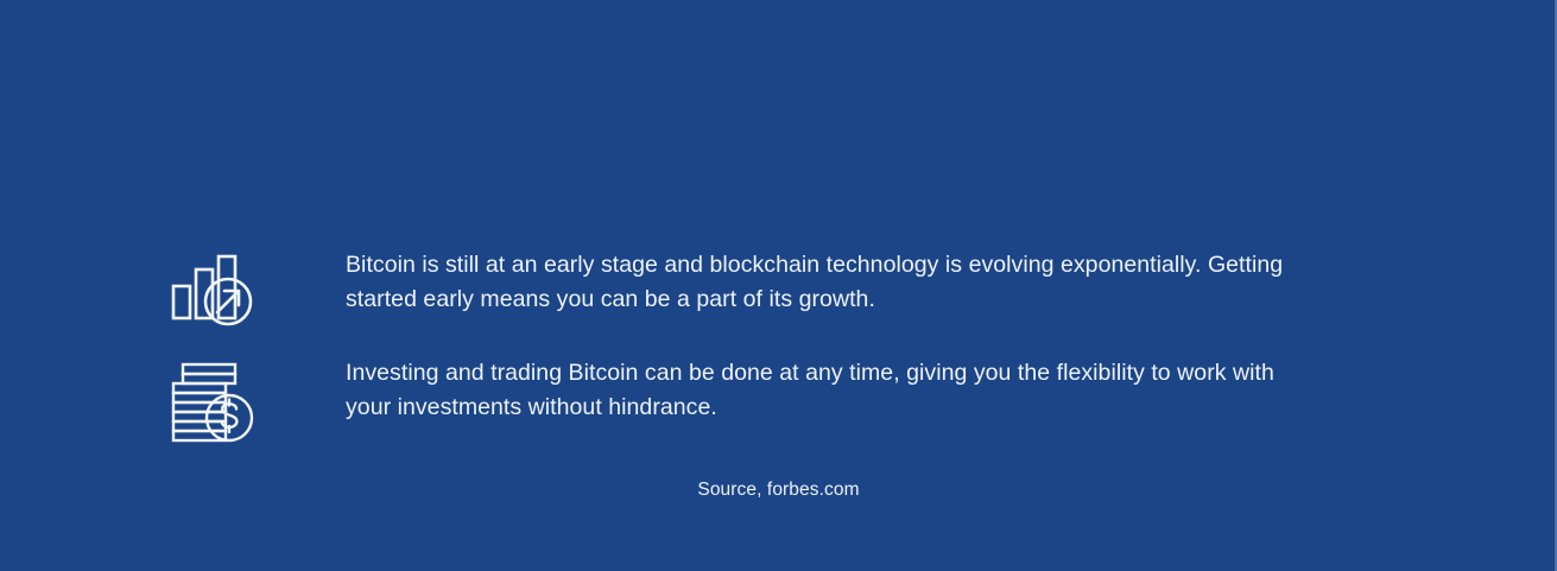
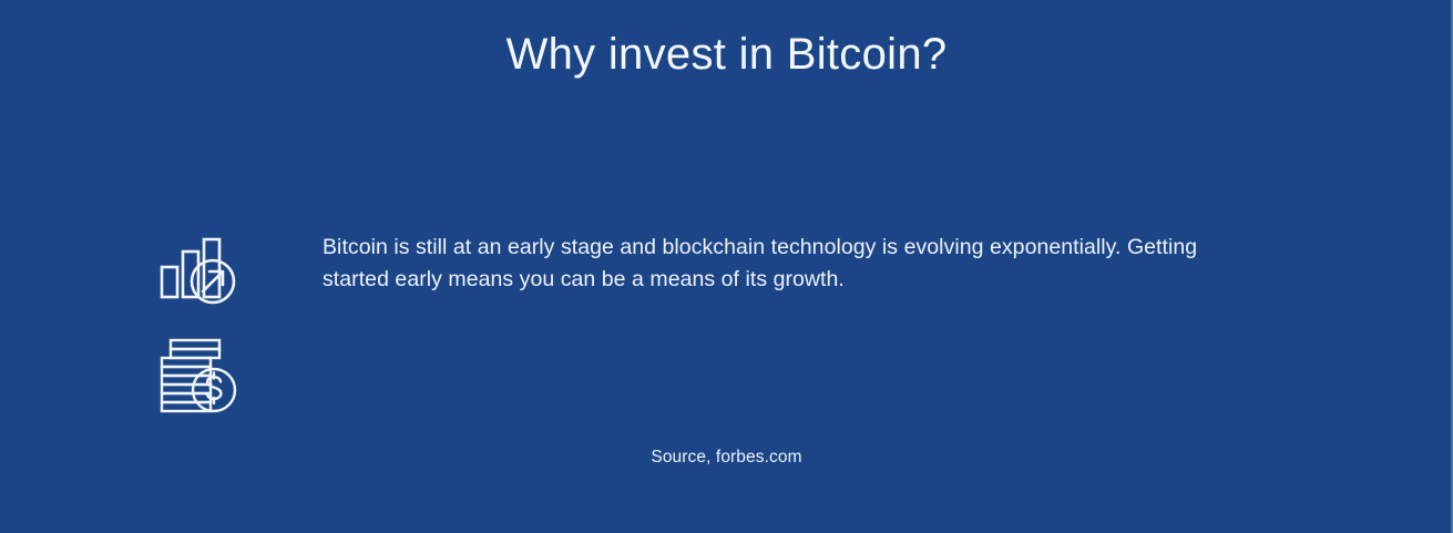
+ Why invest in Bitcoin?
- Bitcoin is still at an early stage and blockchain technology is evolving exponentially. Getting started early means you can be a part of its growth.
+ Bitcoin is still at an early stage and blockchain technology is evolving exponentially. Getting started early means you can be a means of its growth.
- Investing and trading Bitcoin can be done at any time, giving you the flexibility to work with your investments without hindrance.
  Source, forbes.com
